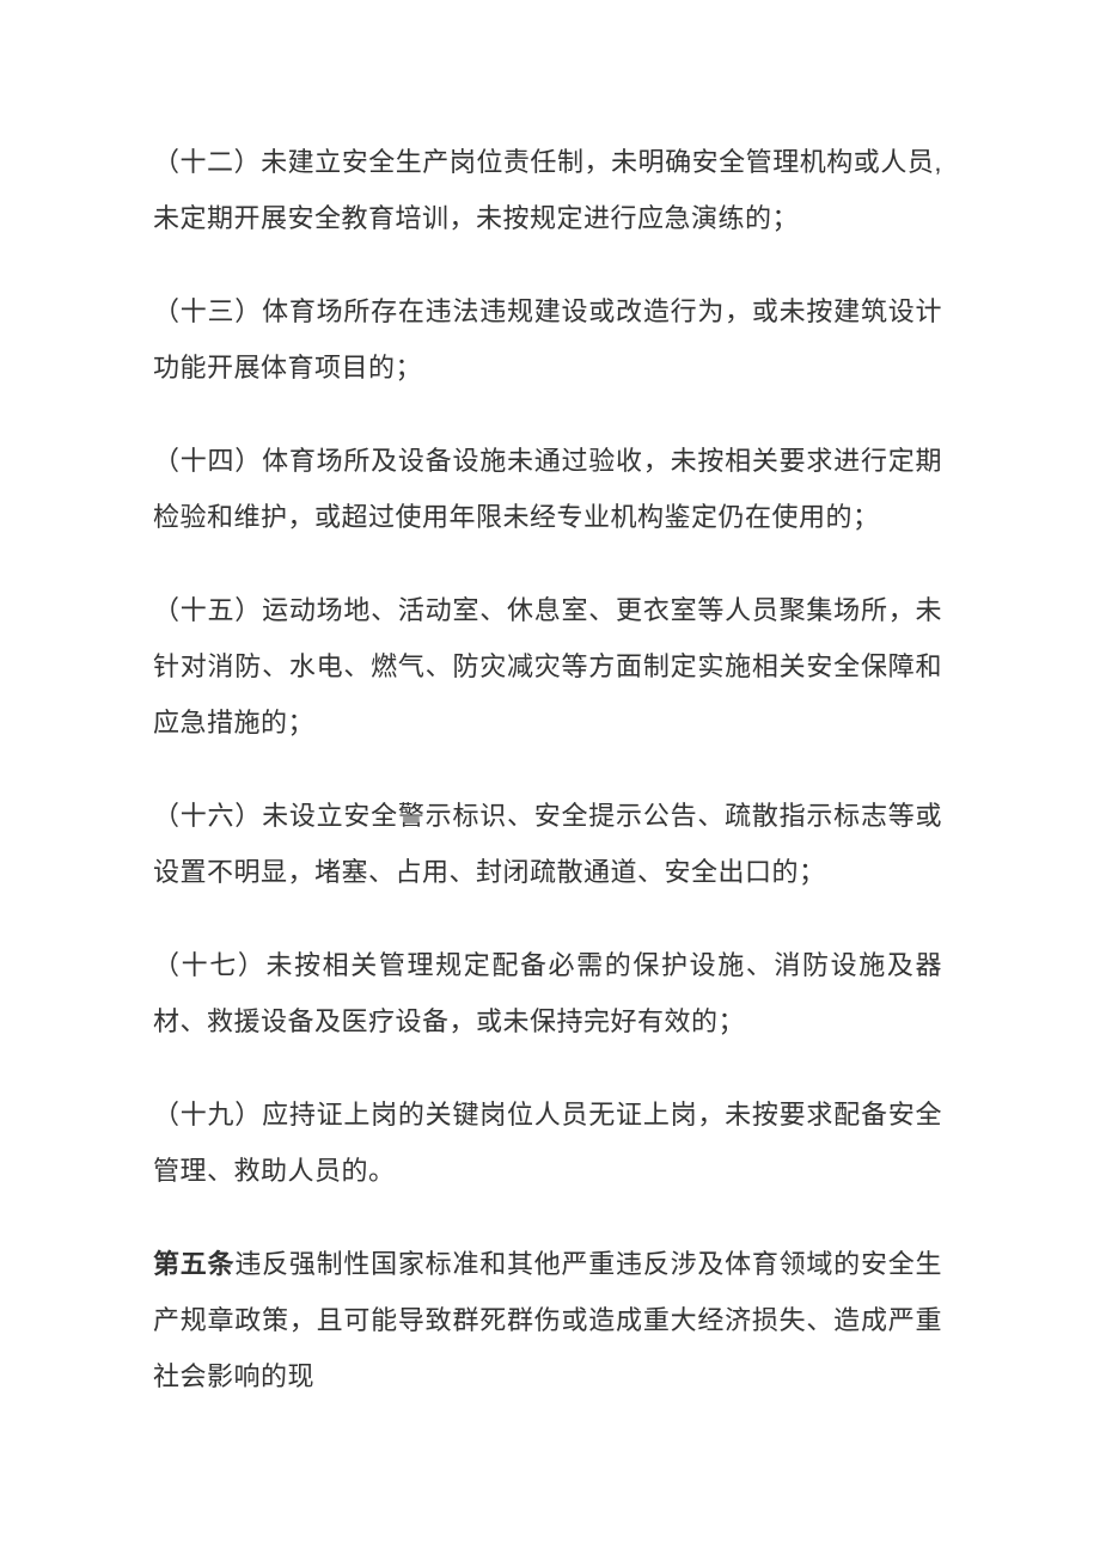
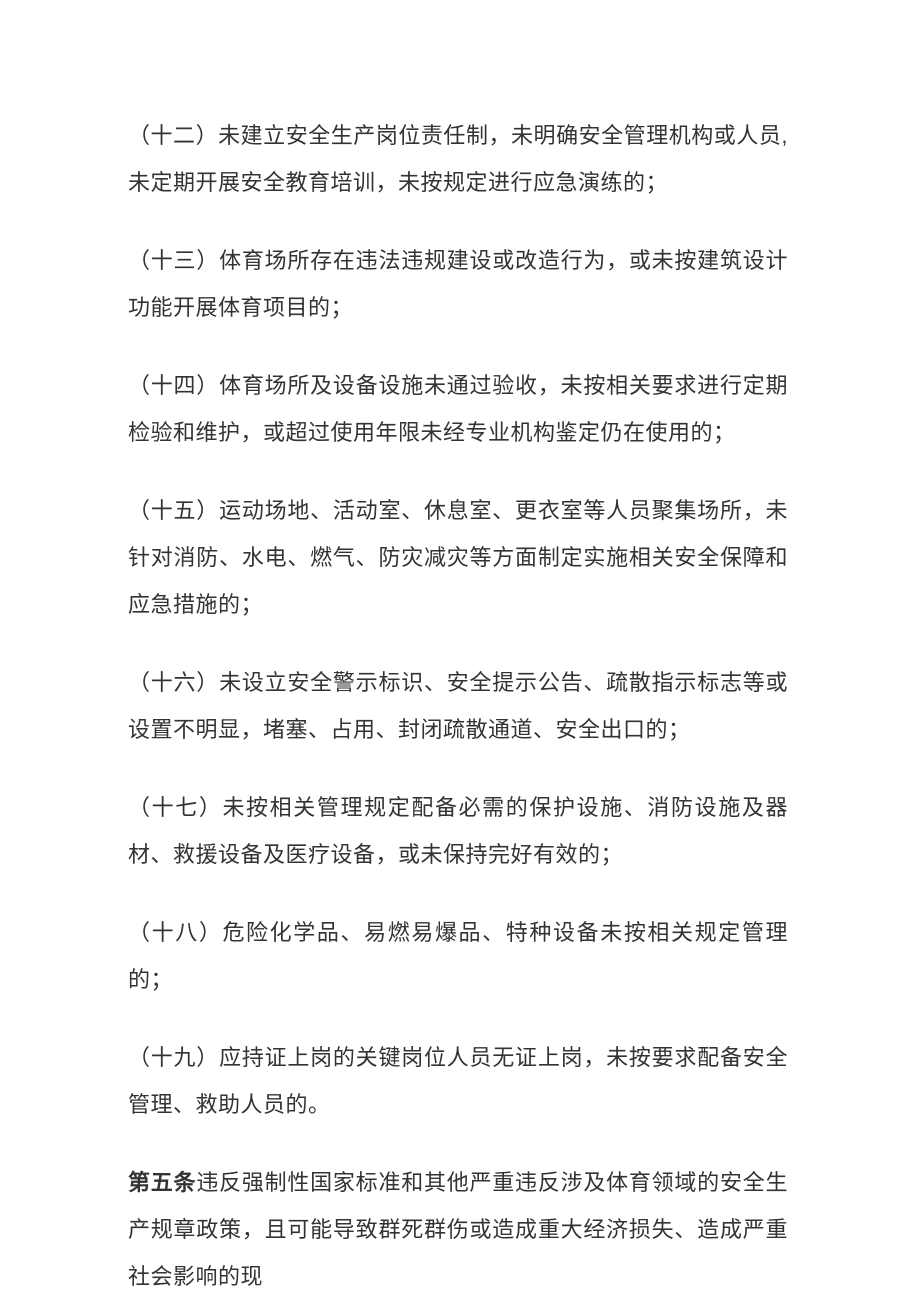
  （十二）未建立安全生产岗位责任制，未明确安全管理机构或人员,未定期开展安全教育培训，未按规定进行应急演练的；
  （十三）体育场所存在违法违规建设或改造行为，或未按建筑设计功能开展体育项目的；
  （十四）体育场所及设备设施未通过验收，未按相关要求进行定期检验和维护，或超过使用年限未经专业机构鉴定仍在使用的；
  （十五）运动场地、活动室、休息室、更衣室等人员聚集场所，未针对消防、水电、燃气、防灾减灾等方面制定实施相关安全保障和应急措施的；
  （十六）未设立安全警示标识、安全提示公告、疏散指示标志等或设置不明显，堵塞、占用、封闭疏散通道、安全出口的；
  （十七）未按相关管理规定配备必需的保护设施、消防设施及器材、救援设备及医疗设备，或未保持完好有效的；
+ （十八）危险化学品、易燃易爆品、特种设备未按相关规定管理的；
  （十九）应持证上岗的关键岗位人员无证上岗，未按要求配备安全管理、救助人员的。
  第五条违反强制性国家标准和其他严重违反涉及体育领域的安全生产规章政策，且可能导致群死群伤或造成重大经济损失、造成严重社会影响的现
